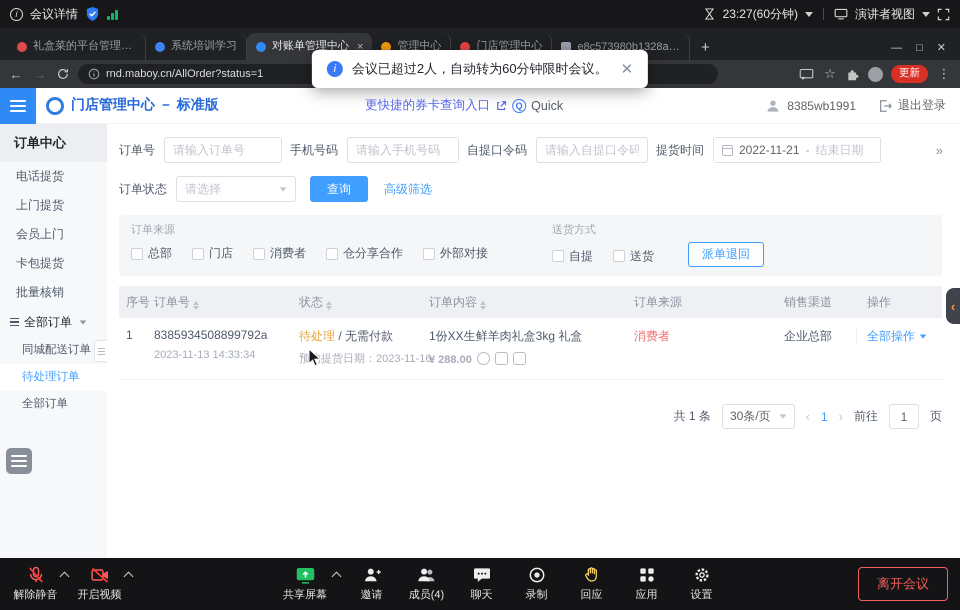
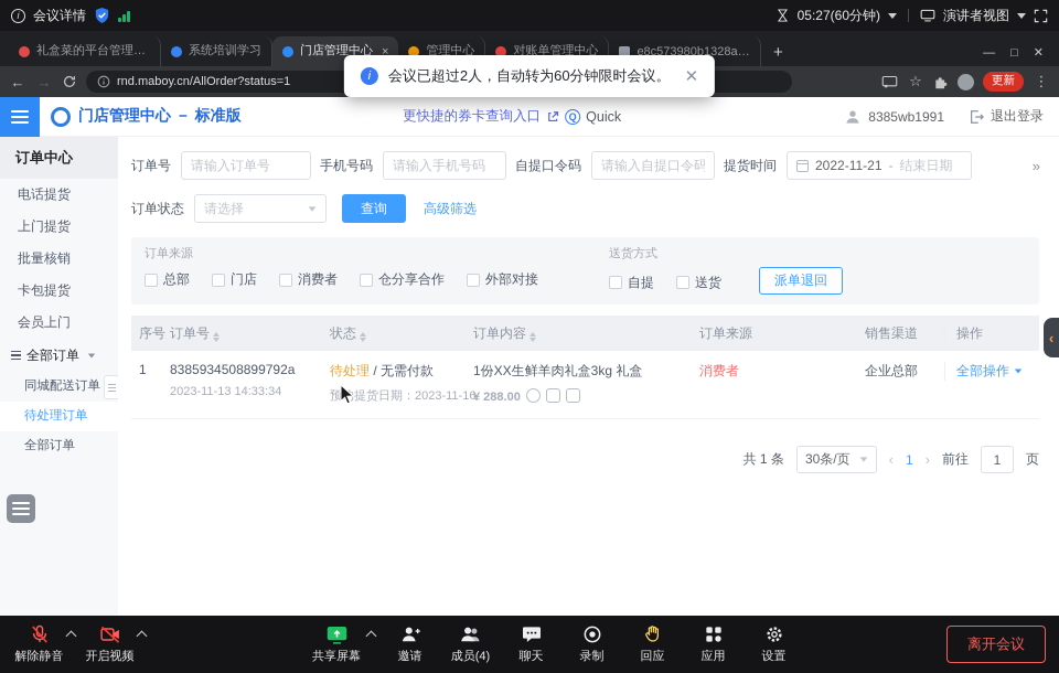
  i
  会议详情
- 23:27(60分钟)
+ 05:27(60分钟)
  演讲者视图
  礼盒菜的平台管理中
  系统培训学习
- 对账单管理中心
+ 门店管理中心
  ×
  管理中心
- 门店管理中心
+ 对账单管理中心
  e8c573980b1328a25
  +
  —
  □
  ✕
  ←
  →
  rnd.maboy.cn/AllOrder?status=1
  ☆
  更新
  ⋮
  门店管理中心 － 标准版
  更快捷的券卡查询入口
  Q
  Quick
  8385wb1991
  退出登录
  订单中心
  电话提货
  上门提货
- 会员上门
+ 批量核销
  卡包提货
- 批量核销
+ 会员上门
  全部订单
  同城配送订单
  待处理订单
  全部订单
  订单号
  请输入订单号
  手机号码
  请输入手机号码
  自提口令码
  请输入自提口令码
  提货时间
  2022-11-21
  -
  结束日期
  »
  订单状态
  请选择
  查询
  高级筛选
  订单来源
  总部
  门店
  消费者
  仓分享合作
  外部对接
  送货方式
  自提
  送货
  派单退回
  序号
  订单号
  状态
  订单内容
  订单来源
  销售渠道
  操作
  1
  8385934508899792a
  2023-11-13 14:33:34
  待处理 / 无需付款
  预提货日期：2023-11-16
  1份XX生鲜羊肉礼盒3kg 礼盒
  ¥ 288.00
  消费者
  企业总部
  全部操作
  共 1 条
  30条/页
  ‹
  1
  ›
  前往
  1
  页
  解除静音
  开启视频
  共享屏幕
  邀请
  成员(4)
  聊天
  录制
  回应
  应用
  设置
  离开会议
  i
  会议已超过2人，自动转为60分钟限时会议。
  ✕
  ‹
